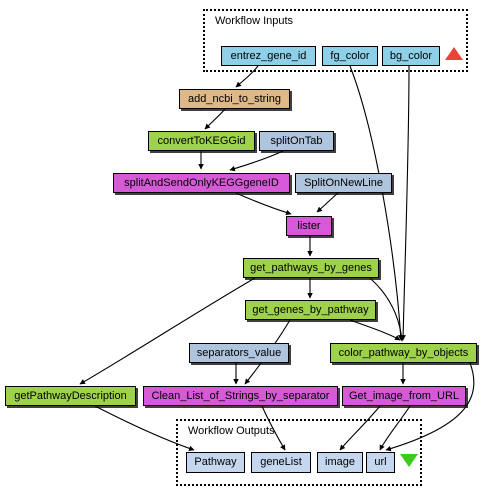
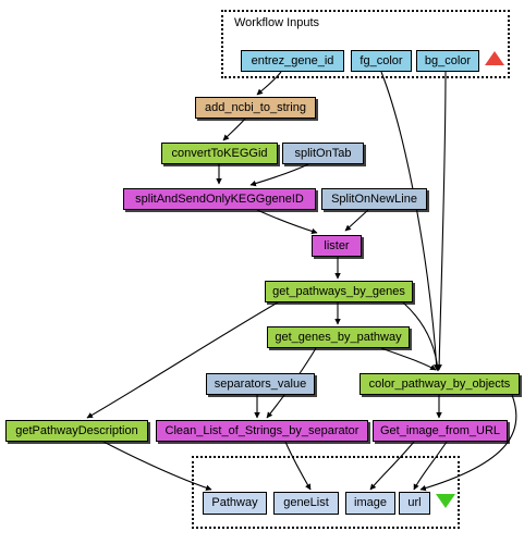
  Workflow Inputs
- Workflow Outputs
  entrez_gene_id
  fg_color
  bg_color
  add_ncbi_to_string
  convertToKEGGid
  splitOnTab
  splitAndSendOnlyKEGGgeneID
  SplitOnNewLine
  lister
  get_pathways_by_genes
  get_genes_by_pathway
  separators_value
  color_pathway_by_objects
  getPathwayDescription
  Clean_List_of_Strings_by_separator
  Get_image_from_URL
  Pathway
  geneList
  image
  url
